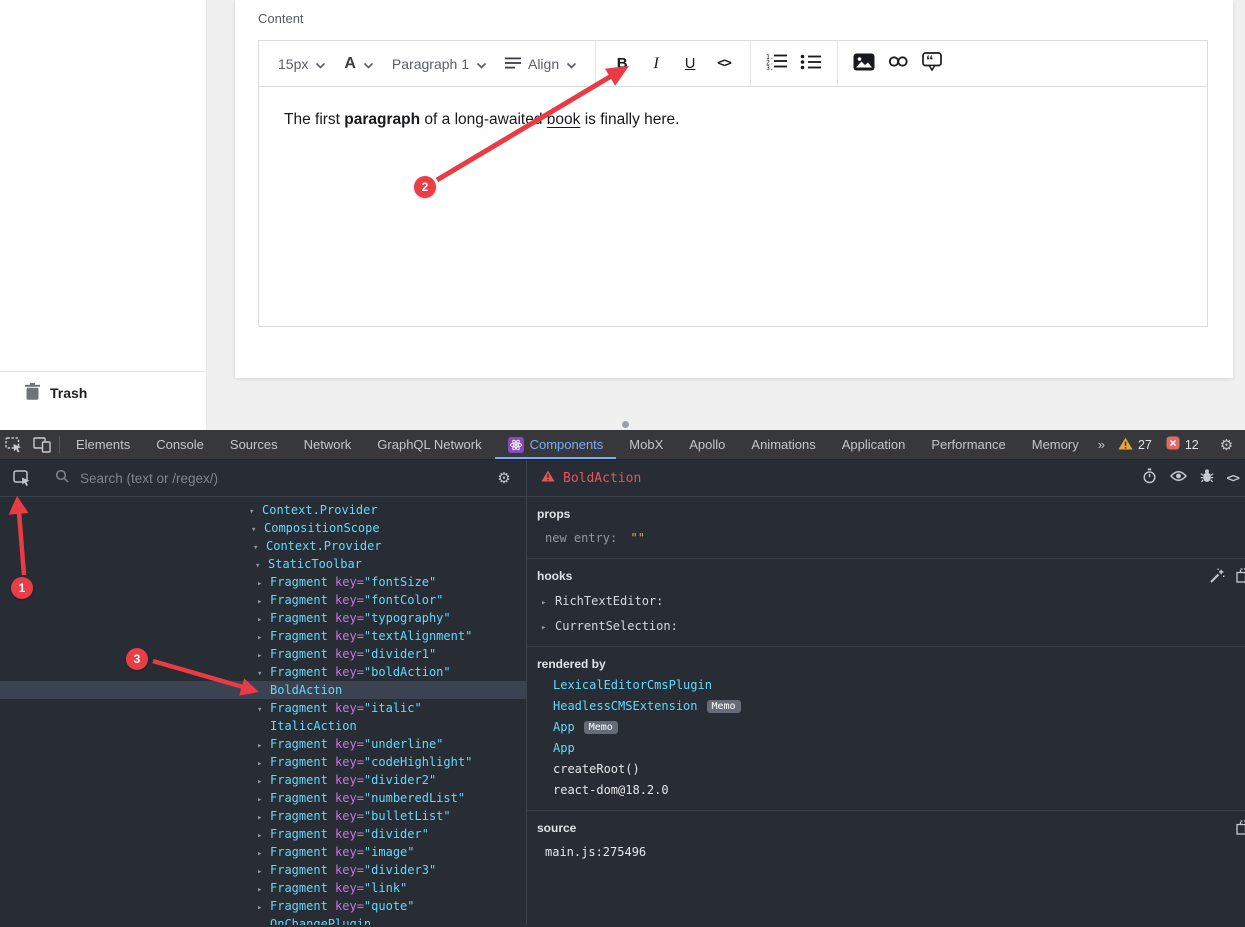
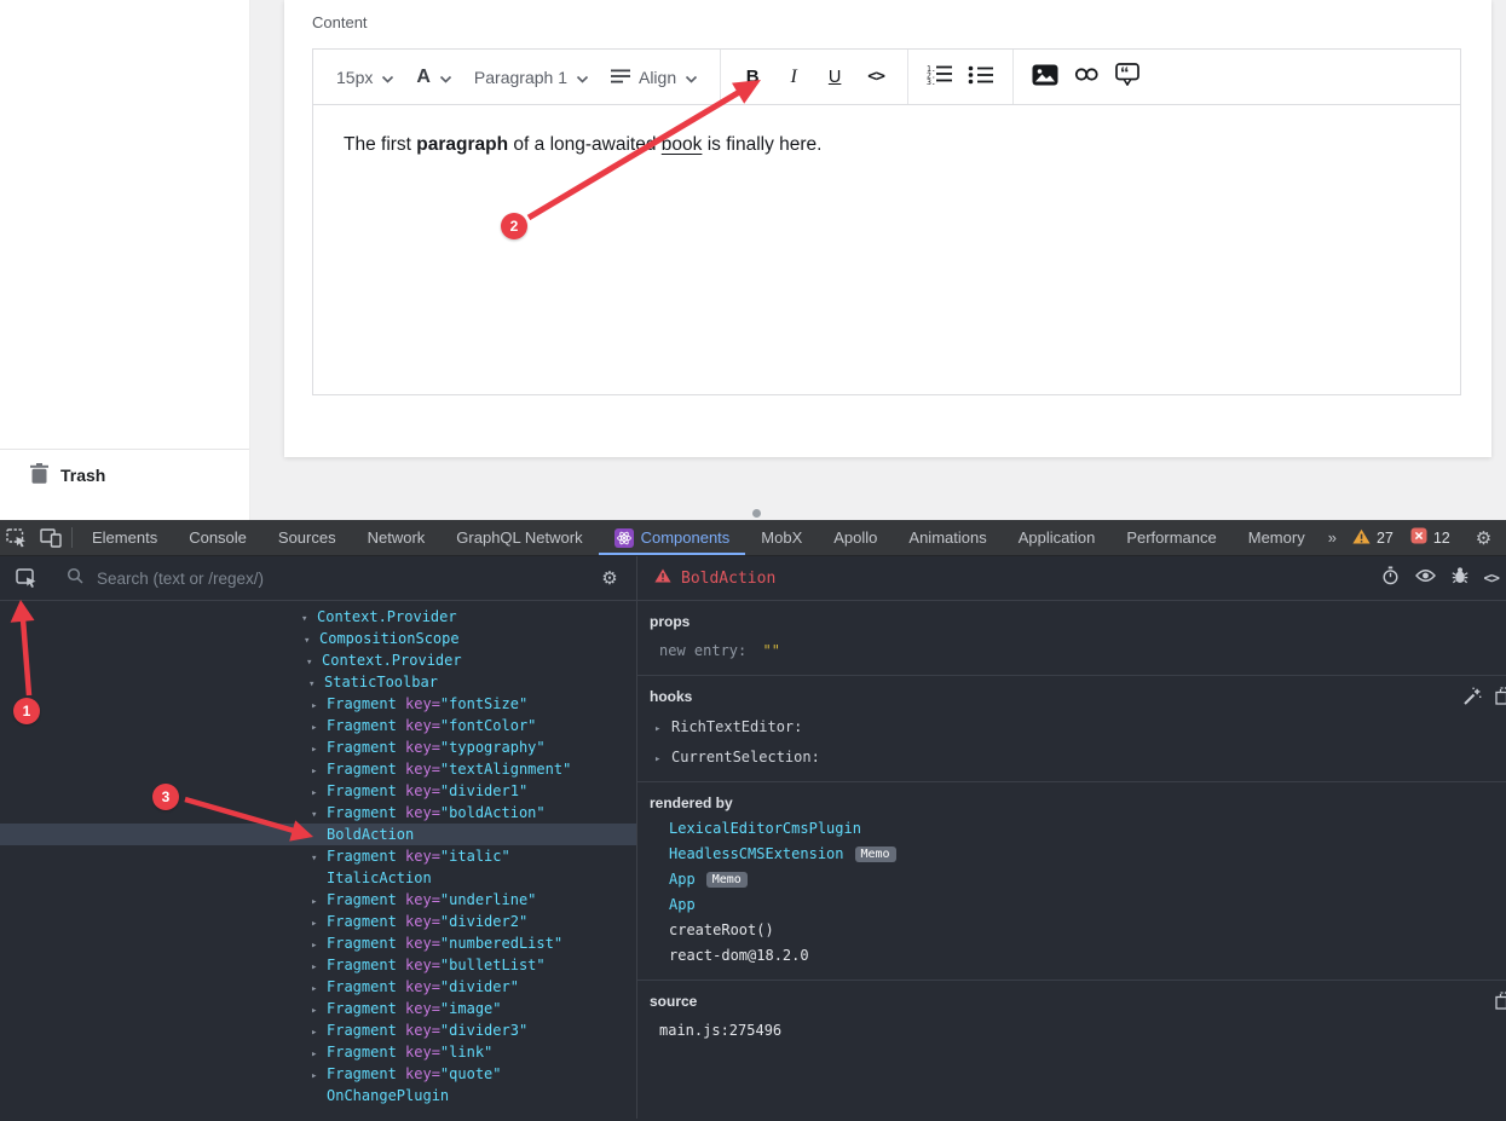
  Trash
  Content
  15px
  A
  Paragraph 1
  Align
  B
  I
  U
  <>
  1.
  2.
  3.
  “
  The first paragraph of a long-awaite book is finally here.
  Elements
  Console
  Sources
  Network
  GraphQL Network
  Components
  MobX
  Apollo
  Animations
  Application
  Performance
  Memory
  »
  27
  12
  ⚙
  Search (text or /regex/)
  ⚙
  BoldAction
  <>
  ▾ Context.Provider
  ▾ CompositionScope
  ▾ Context.Provider
  ▾ StaticToolbar
  ▸ Fragment key="fontSize"
  ▸ Fragment key="fontColor"
  ▸ Fragment key="typography"
  ▸ Fragment key="textAlignment"
  ▸ Fragment key="divider1"
  ▾ Fragment key="boldAction"
  BoldAction
  ▾ Fragment key="italic"
  ItalicAction
  ▸ Fragment key="underline"
- ▸ Fragment key="codeHighlight"
  ▸ Fragment key="divider2"
  ▸ Fragment key="numberedList"
  ▸ Fragment key="bulletList"
  ▸ Fragment key="divider"
  ▸ Fragment key="image"
  ▸ Fragment key="divider3"
  ▸ Fragment key="link"
  ▸ Fragment key="quote"
  OnChangePlugin
  props
  new entry: ""
  hooks
  ▸ RichTextEditor:
  ▸ CurrentSelection:
  rendered by
  LexicalEditorCmsPlugin
  HeadlessCMSExtension
  Memo
  App
  Memo
  App
  createRoot()
  react-dom@18.2.0
  source
  main.js:275496
  1
  2
  3
